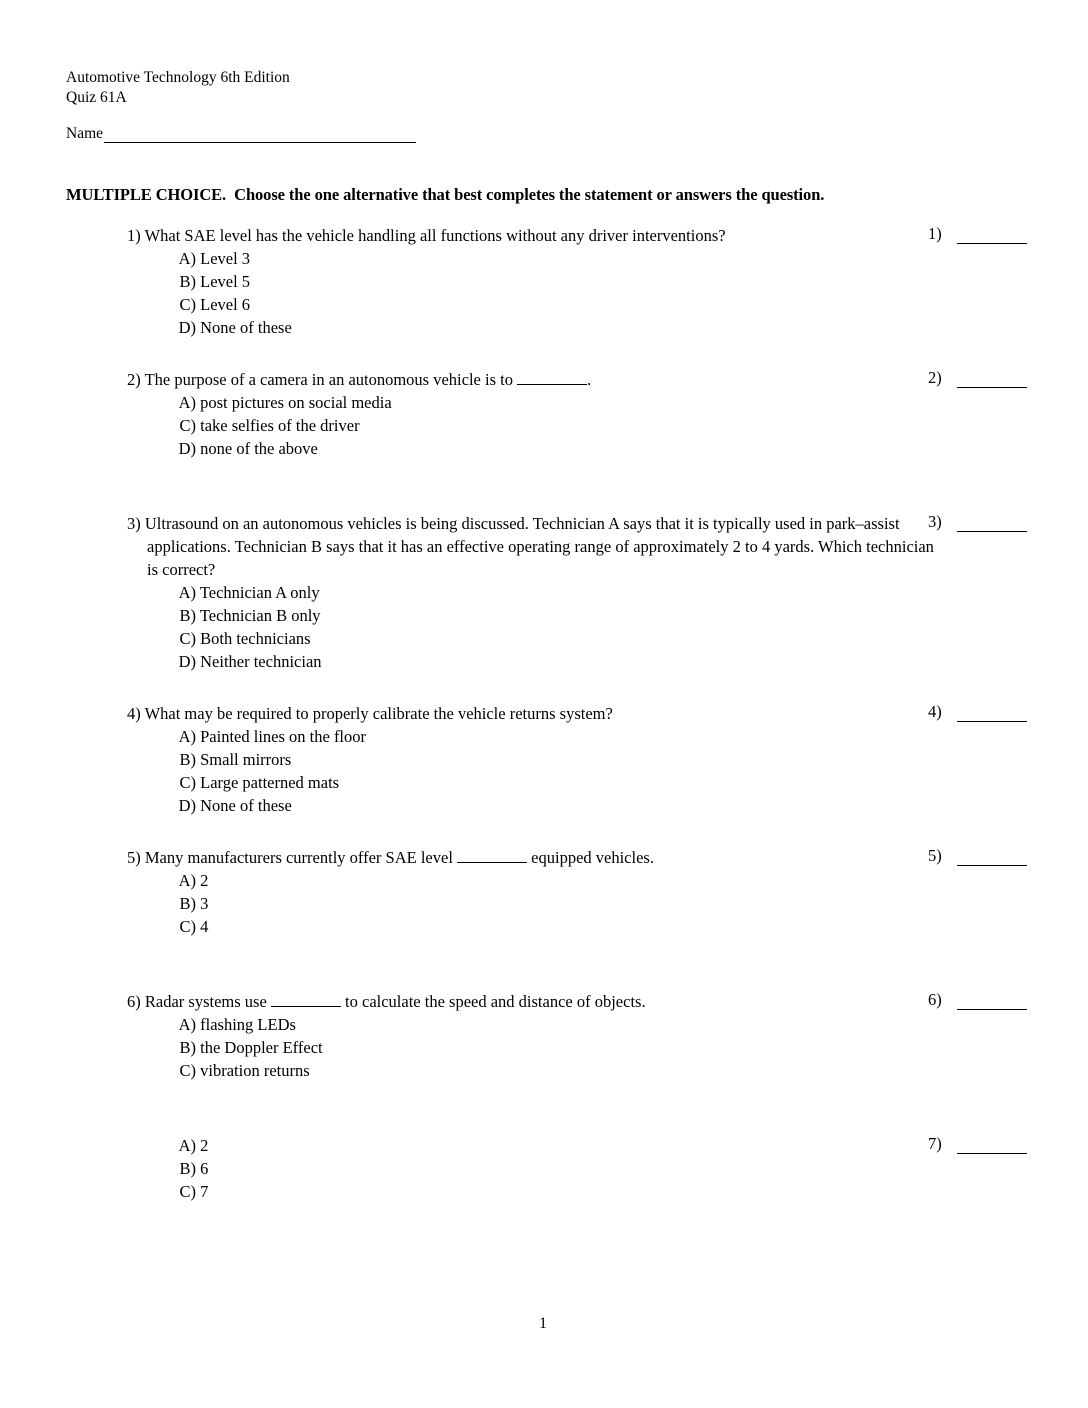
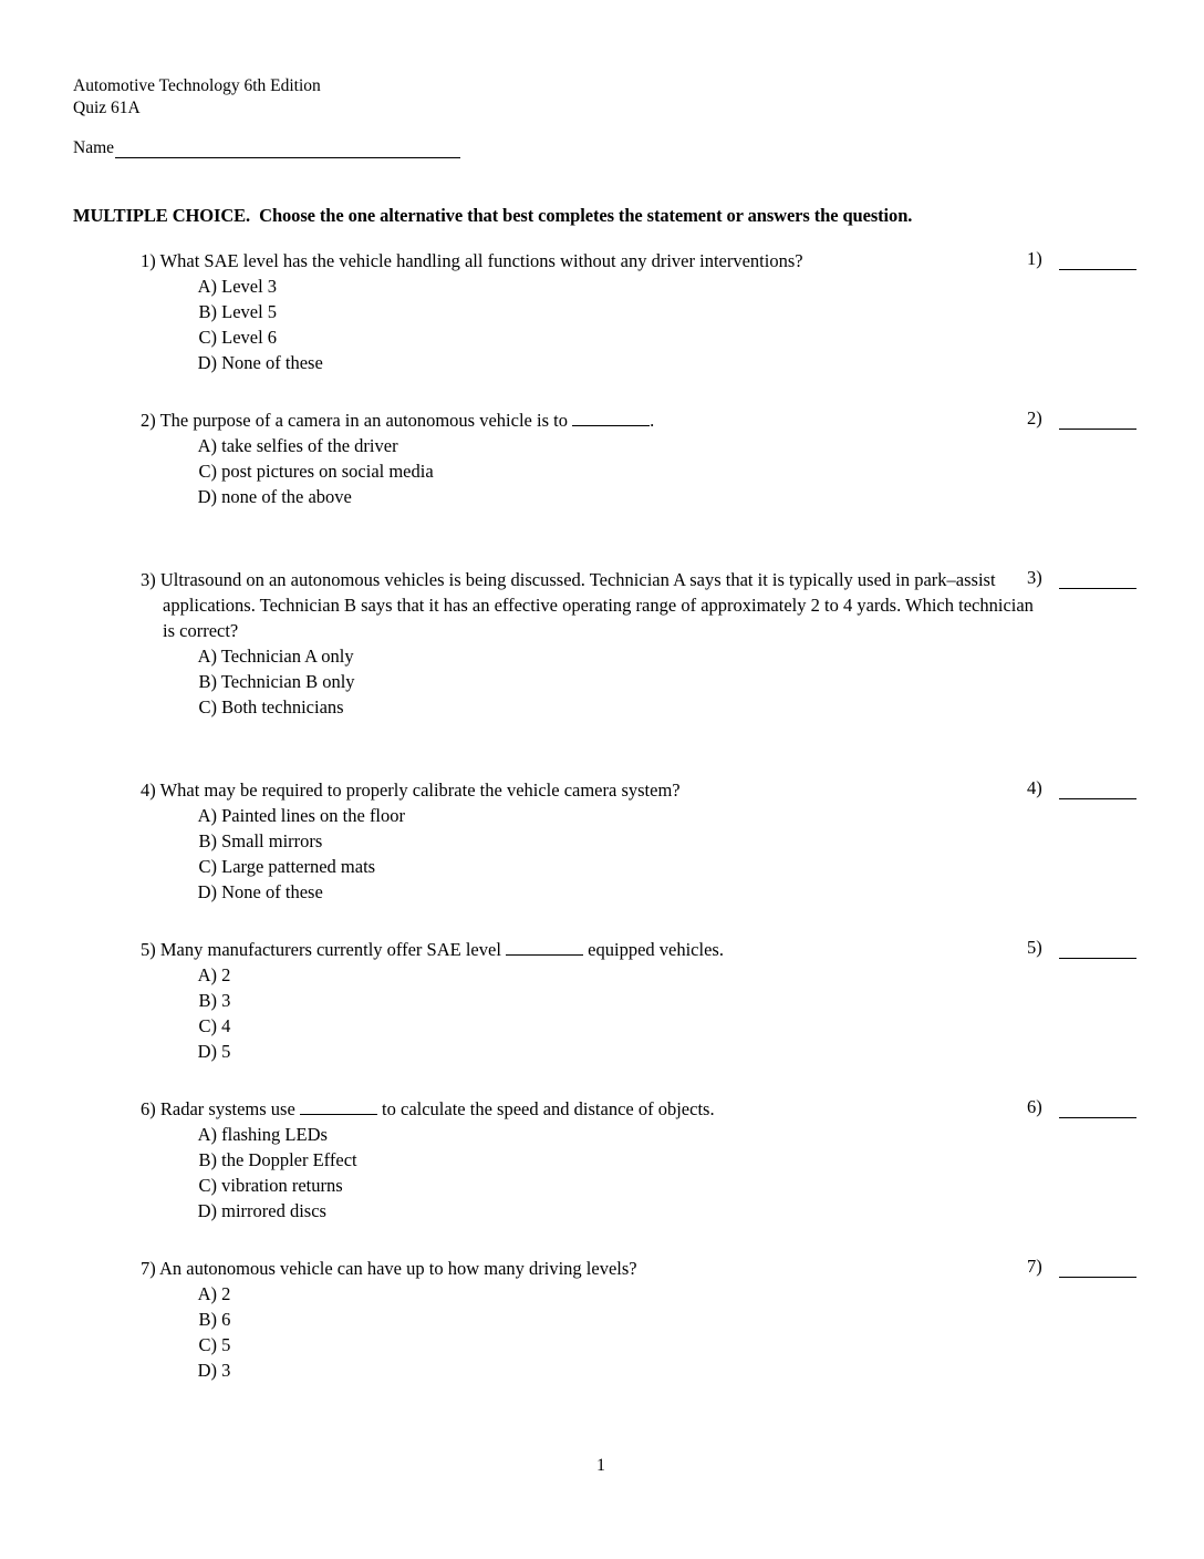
  Automotive Technology 6th Edition
  Quiz 61A
  Name
  MULTIPLE CHOICE. Choose the one alternative that best completes the statement or answers the question.
  1) What SAE level has the vehicle handling all functions without any driver interventions?
  A) Level 3
  B) Level 5
  C) Level 6
  D) None of these
  1)
  2) The purpose of a camera in an autonomous vehicle is to .
- A) post pictures on social media
+ A) take selfies of the driver
- C) take selfies of the driver
+ C) post pictures on social media
  D) none of the above
  2)
  3) Ultrasound on an autonomous vehicles is being discussed. Technician A says that it is typically used in park–assist applications. Technician B says that it has an effective operating range of approximately 2 to 4 yards. Which technician is correct?
  A) Technician A only
  B) Technician B only
  C) Both technicians
- D) Neither technician
  3)
- 4) What may be required to properly calibrate the vehicle returns system?
+ 4) What may be required to properly calibrate the vehicle camera system?
  A) Painted lines on the floor
  B) Small mirrors
  C) Large patterned mats
  D) None of these
  4)
  5) Many manufacturers currently offer SAE level equipped vehicles.
  A) 2
  B) 3
  C) 4
+ D) 5
  5)
  6) Radar systems use to calculate the speed and distance of objects.
  A) flashing LEDs
  B) the Doppler Effect
  C) vibration returns
+ D) mirrored discs
  6)
+ 7) An autonomous vehicle can have up to how many driving levels?
  A) 2
  B) 6
- C) 7
+ C) 5
+ D) 3
  7)
  1
